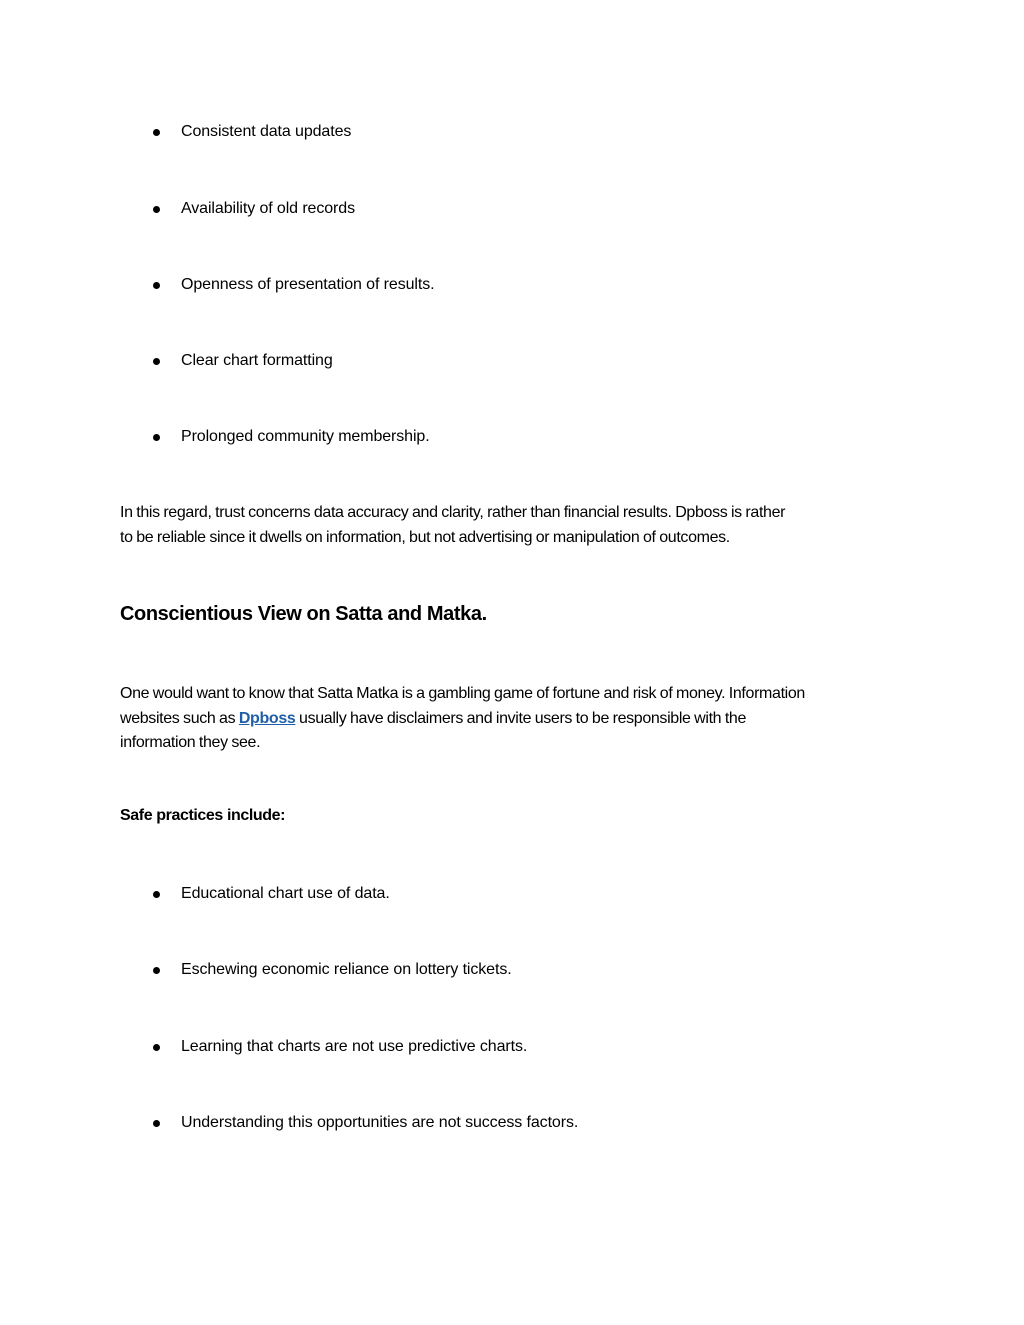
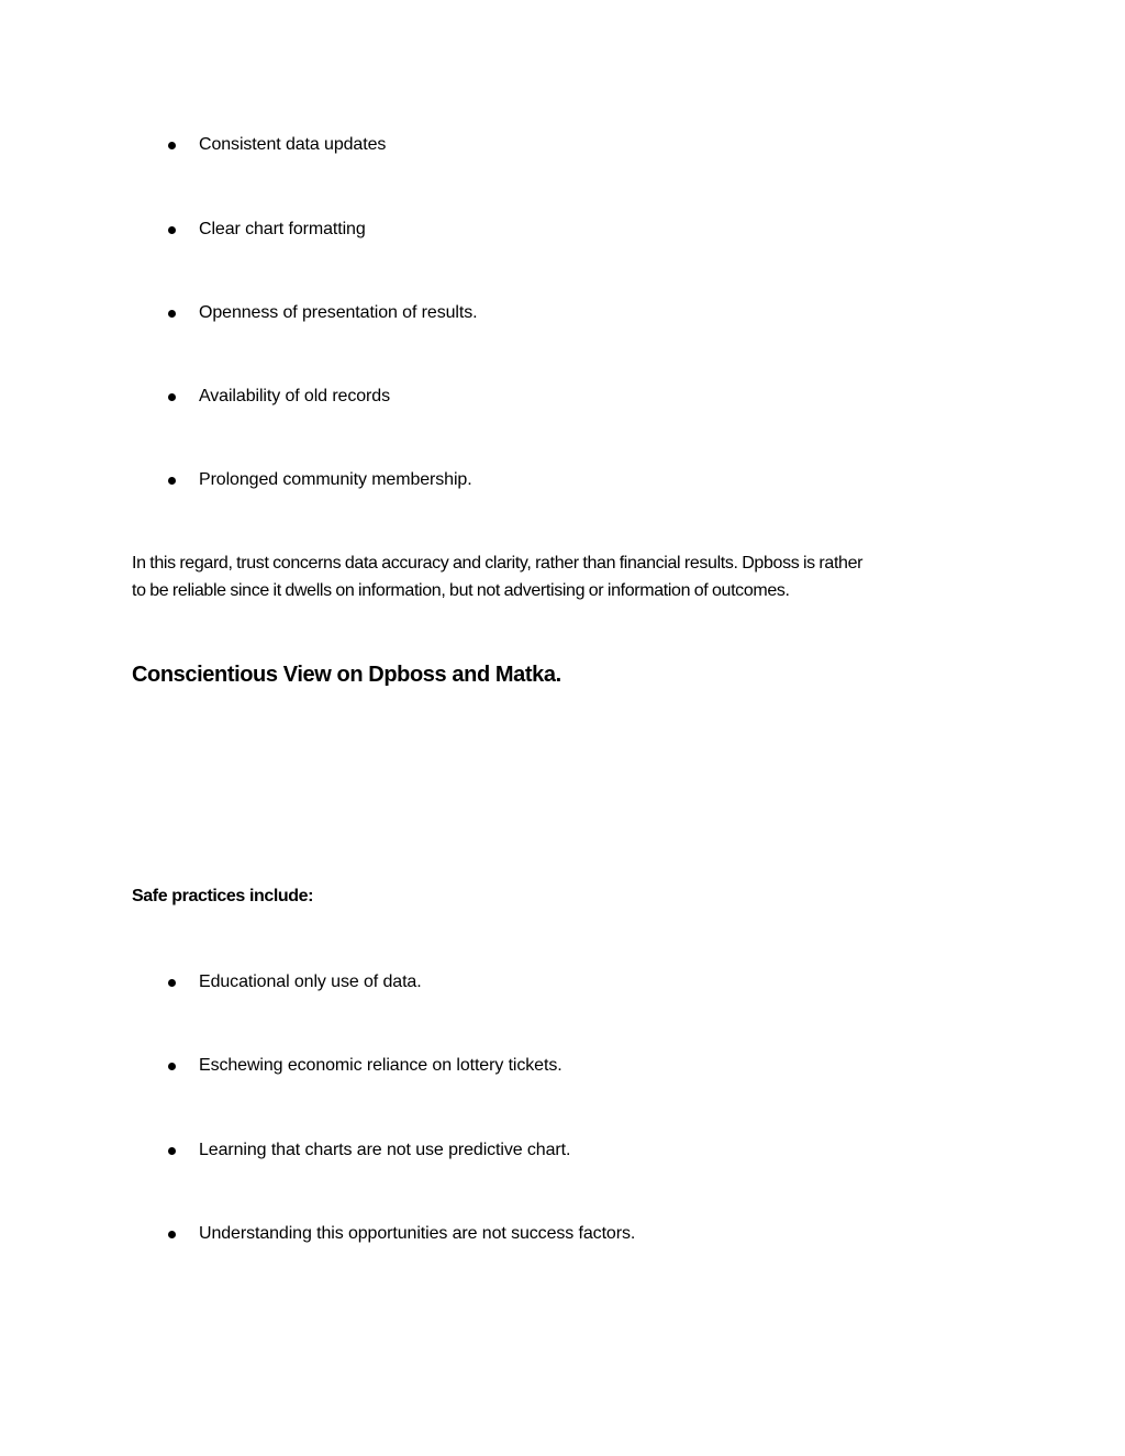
  Consistent data updates
- Availability of old records
+ Clear chart formatting
  Openness of presentation of results.
- Clear chart formatting
+ Availability of old records
  Prolonged community membership.
  In this regard, trust concerns data accuracy and clarity, rather than financial results. Dpboss is rather
- to be reliable since it dwells on information, but not advertising or manipulation of outcomes.
+ to be reliable since it dwells on information, but not advertising or information of outcomes.
- Conscientious View on Satta and Matka.
+ Conscientious View on Dpboss and Matka.
- One would want to know that Satta Matka is a gambling game of fortune and risk of money. Information
- websites such as Dpboss usually have disclaimers and invite users to be responsible with the
- information they see.
  Safe practices include:
- Educational chart use of data.
+ Educational only use of data.
  Eschewing economic reliance on lottery tickets.
- Learning that charts are not use predictive charts.
+ Learning that charts are not use predictive chart.
  Understanding this opportunities are not success factors.
